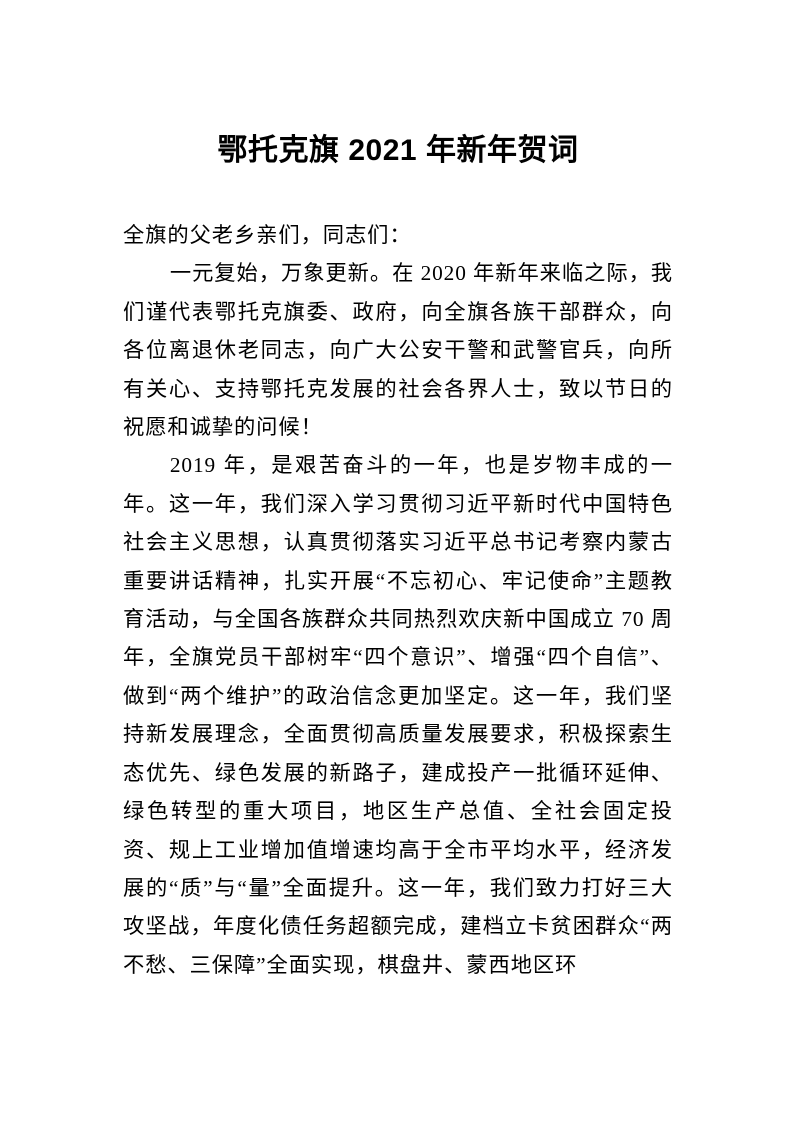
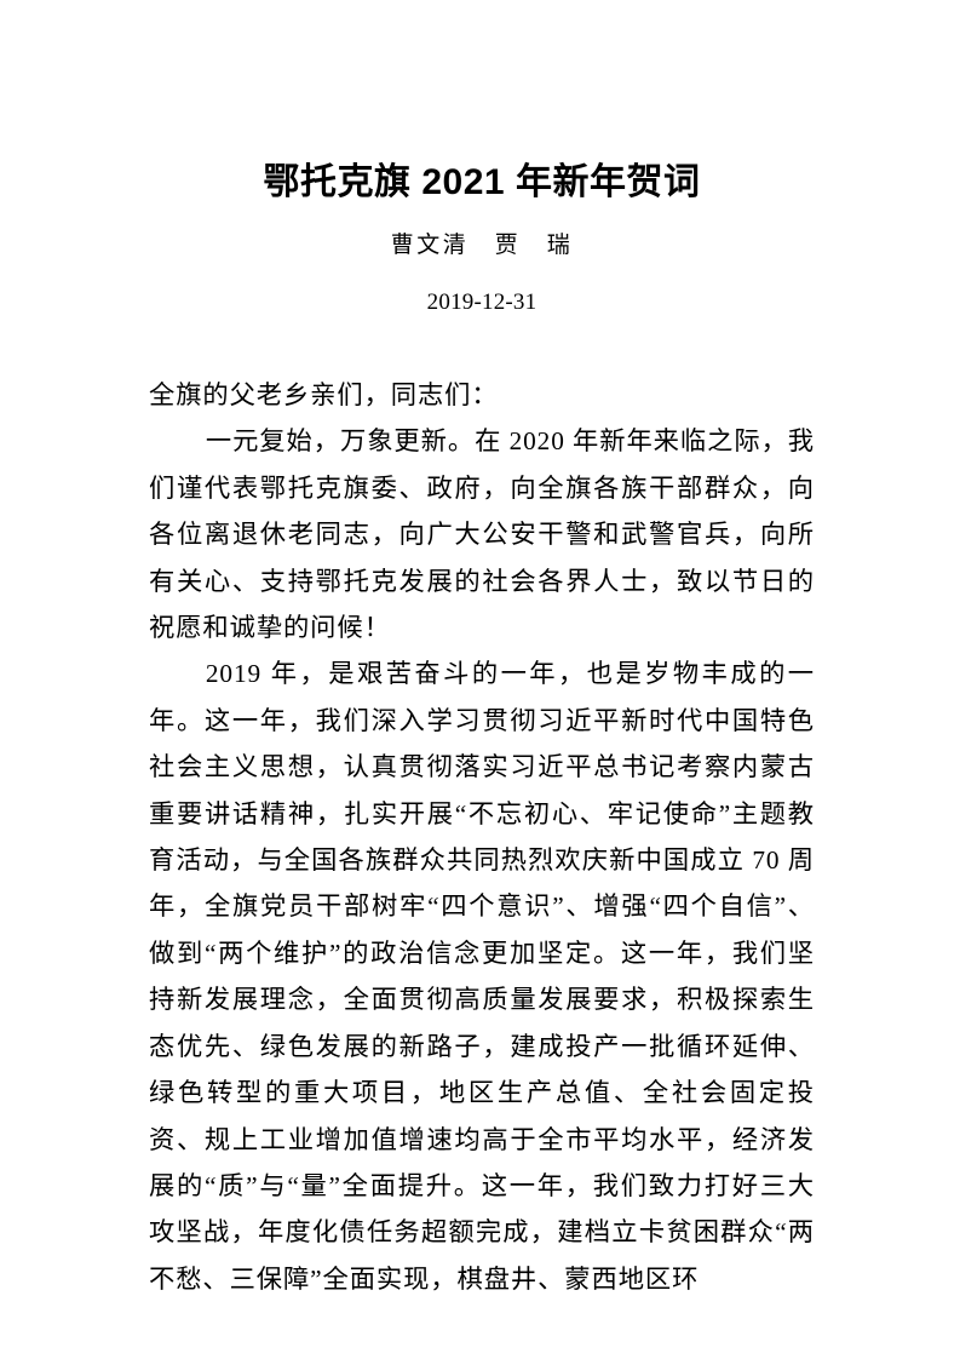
  鄂托克旗 2021 年新年贺词
+ 曹文清 贾 瑞
+ 2019-12-31
  全旗的父老乡亲们，同志们：
  一元复始，万象更新。在 2020 年新年来临之际，我们谨代表鄂托克旗委、政府，向全旗各族干部群众，向各位离退休老同志，向广大公安干警和武警官兵，向所有关心、支持鄂托克发展的社会各界人士，致以节日的祝愿和诚挚的问候！
  2019 年，是艰苦奋斗的一年，也是岁物丰成的一年。这一年，我们深入学习贯彻习近平新时代中国特色社会主义思想，认真贯彻落实习近平总书记考察内蒙古重要讲话精神，扎实开展“不忘初心、牢记使命”主题教育活动，与全国各族群众共同热烈欢庆新中国成立 70 周年，全旗党员干部树牢“四个意识”、增强“四个自信”、做到“两个维护”的政治信念更加坚定。这一年，我们坚持新发展理念，全面贯彻高质量发展要求，积极探索生态优先、绿色发展的新路子，建成投产一批循环延伸、绿色转型的重大项目，地区生产总值、全社会固定投资、规上工业增加值增速均高于全市平均水平，经济发展的“质”与“量”全面提升。这一年，我们致力打好三大攻坚战，年度化债任务超额完成，建档立卡贫困群众“两不愁、三保障”全面实现，棋盘井、蒙西地区环
